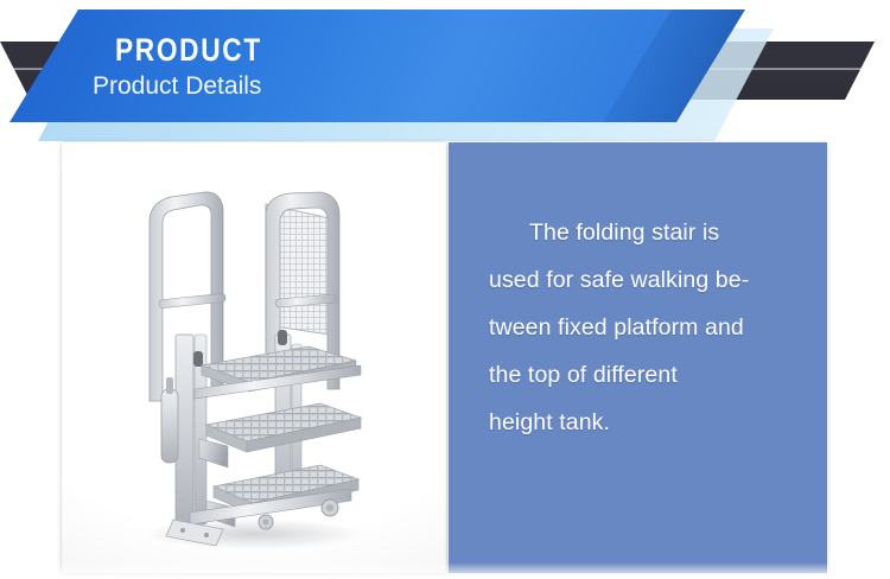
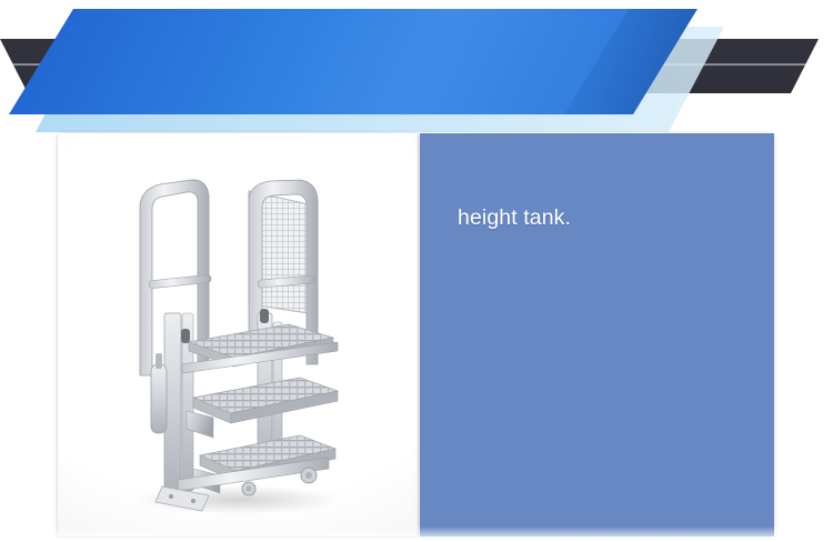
- PRODUCT
- Product Details
- The folding stair is
- used for safe walking be-
- tween fixed platform and
- the top of different
  height tank.
